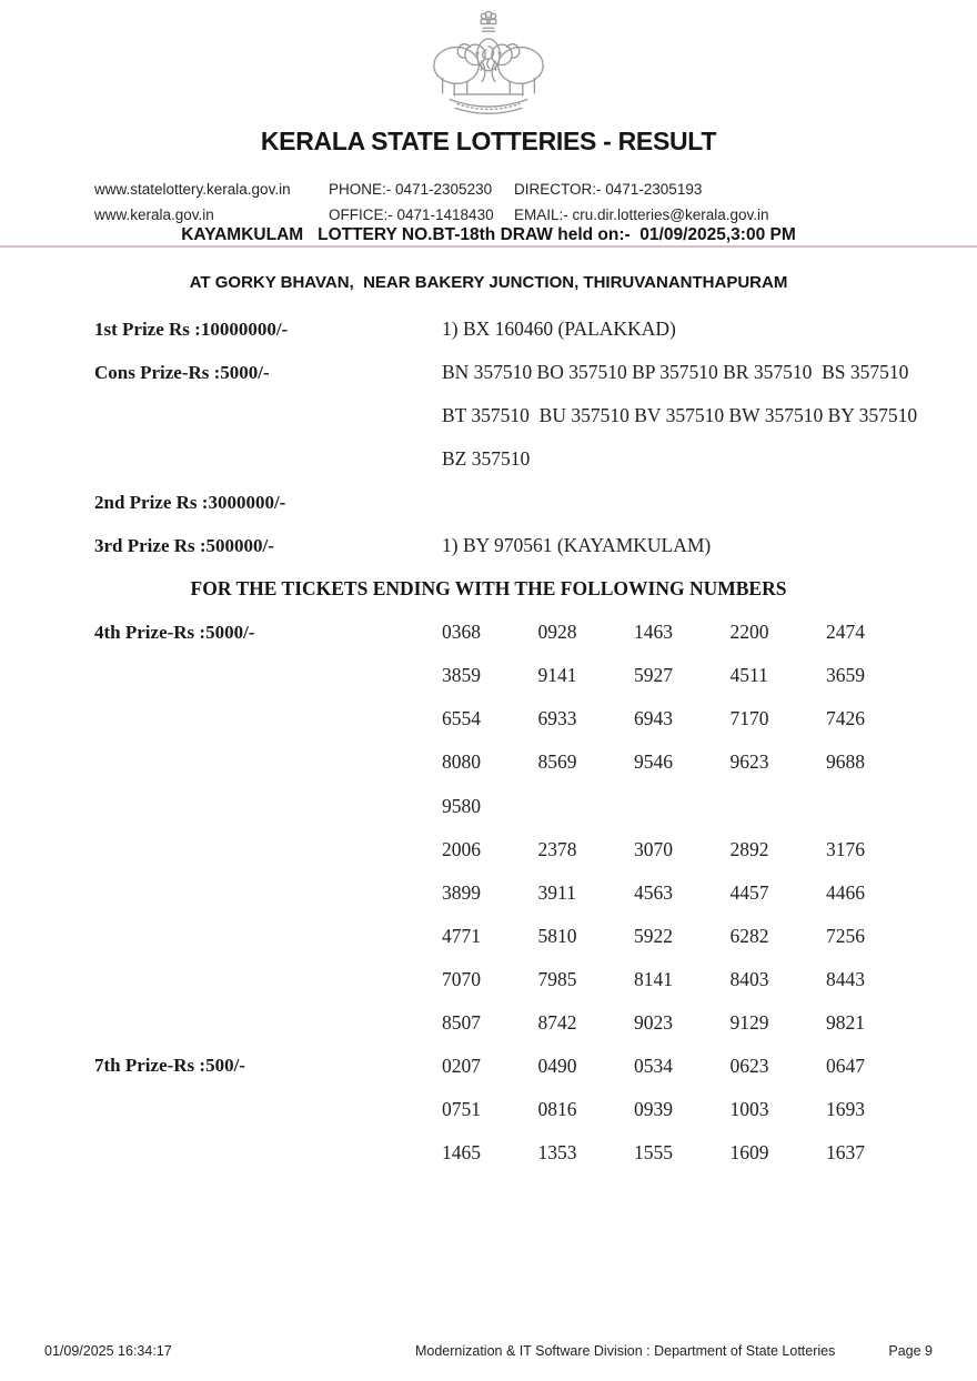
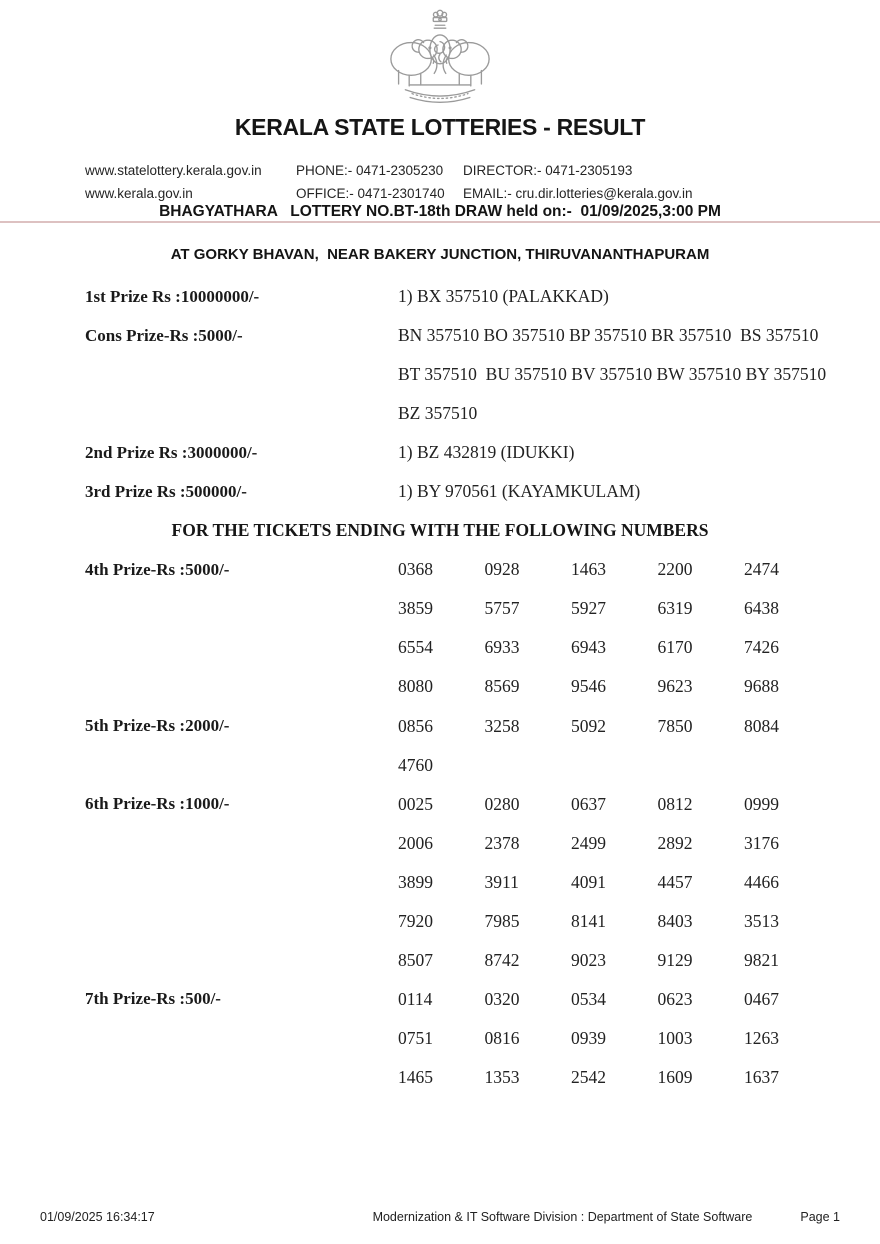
  KERALA STATE LOTTERIES - RESULT
  www.statelottery.kerala.gov.in
  PHONE:- 0471-2305230
  DIRECTOR:- 0471-2305193
  www.kerala.gov.in
- OFFICE:- 0471-1418430
+ OFFICE:- 0471-2301740
  EMAIL:- cru.dir.lotteries@kerala.gov.in
- KAYAMKULAM LOTTERY NO.BT-18th DRAW held on:- 01/09/2025,3:00 PM
+ BHAGYATHARA LOTTERY NO.BT-18th DRAW held on:- 01/09/2025,3:00 PM
  AT GORKY BHAVAN, NEAR BAKERY JUNCTION, THIRUVANANTHAPURAM
  1st Prize Rs :10000000/-
- 1) BX 160460 (PALAKKAD)
+ 1) BX 357510 (PALAKKAD)
  Cons Prize-Rs :5000/-
  BN 357510 BO 357510 BP 357510 BR 357510 BS 357510
  BT 357510 BU 357510 BV 357510 BW 357510 BY 357510
  BZ 357510
  2nd Prize Rs :3000000/-
+ 1) BZ 432819 (IDUKKI)
  3rd Prize Rs :500000/-
  1) BY 970561 (KAYAMKULAM)
  FOR THE TICKETS ENDING WITH THE FOLLOWING NUMBERS
  4th Prize-Rs :5000/-
  0368
  0928
  1463
  2200
  2474
  3859
- 9141
+ 5757
  5927
- 4511
+ 6319
- 3659
+ 6438
  6554
  6933
  6943
- 7170
+ 6170
  7426
  8080
  8569
  9546
  9623
  9688
+ 5th Prize-Rs :2000/-
+ 0856
+ 3258
+ 5092
+ 7850
+ 8084
- 9580
+ 4760
+ 6th Prize-Rs :1000/-
+ 0025
+ 0280
+ 0637
+ 0812
+ 0999
  2006
  2378
- 3070
+ 2499
  2892
  3176
  3899
  3911
- 4563
+ 4091
  4457
  4466
- 4771
- 5810
- 5922
- 6282
- 7256
- 7070
+ 7920
  7985
  8141
  8403
- 8443
+ 3513
  8507
  8742
  9023
  9129
  9821
  7th Prize-Rs :500/-
- 0207
+ 0114
- 0490
+ 0320
  0534
  0623
- 0647
+ 0467
  0751
  0816
  0939
  1003
- 1693
+ 1263
  1465
  1353
- 1555
+ 2542
  1609
  1637
  01/09/2025 16:34:17
- Modernization & IT Software Division : Department of State Lotteries
+ Modernization & IT Software Division : Department of State Software
- Page 9
+ Page 1
